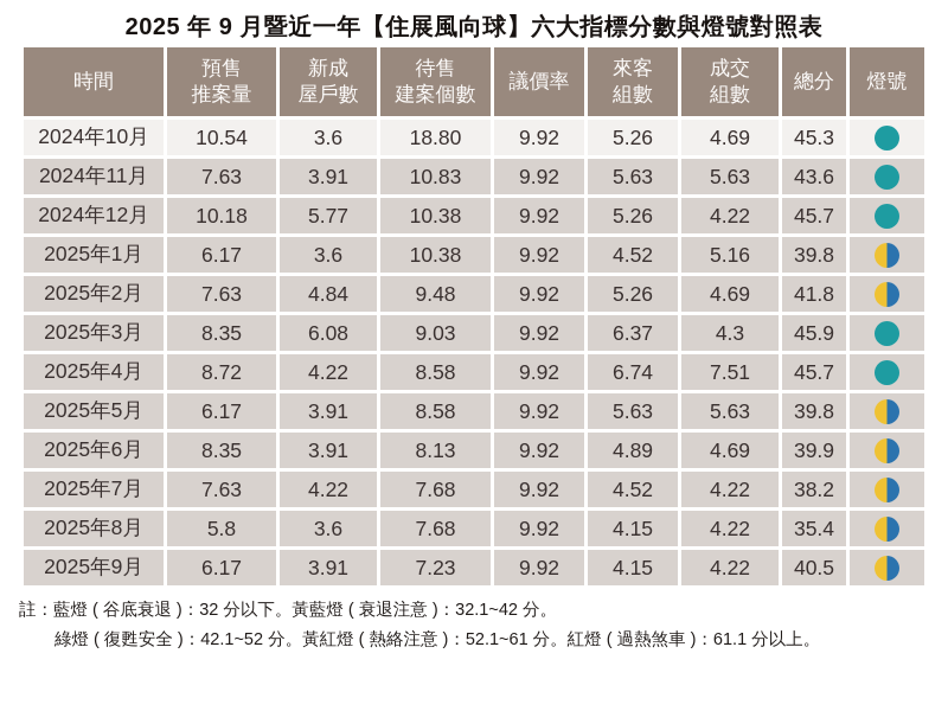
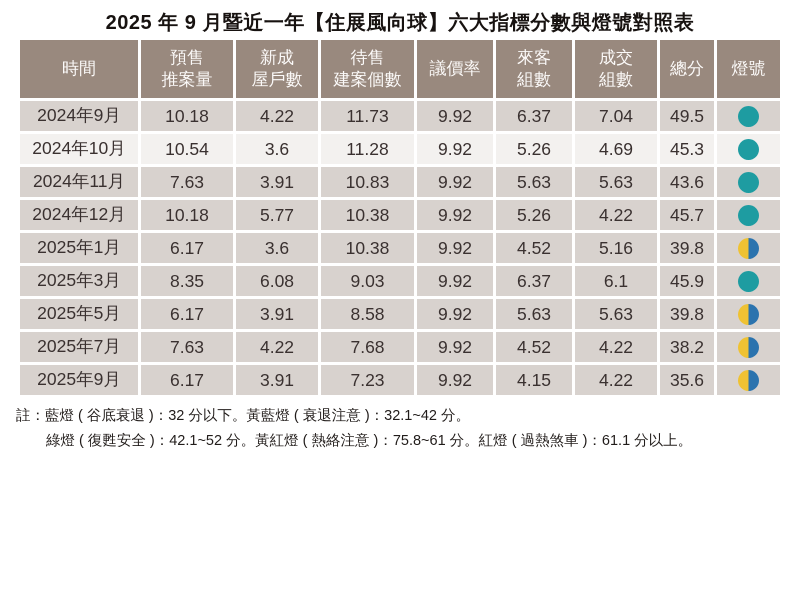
  2025 年 9 月暨近一年【住展風向球】六大指標分數與燈號對照表
  時間	預售推案量	新成屋戶數	待售建案個數	議價率	來客組數	成交組數	總分	燈號
+ 2024年9月	10.18	4.22	11.73	9.92	6.37	7.04	49.5
- 2024年10月	10.54	3.6	18.80	9.92	5.26	4.69	45.3
+ 2024年10月	10.54	3.6	11.28	9.92	5.26	4.69	45.3
  2024年11月	7.63	3.91	10.83	9.92	5.63	5.63	43.6
  2024年12月	10.18	5.77	10.38	9.92	5.26	4.22	45.7
  2025年1月	6.17	3.6	10.38	9.92	4.52	5.16	39.8
- 2025年2月	7.63	4.84	9.48	9.92	5.26	4.69	41.8
- 2025年3月	8.35	6.08	9.03	9.92	6.37	4.3	45.9
+ 2025年3月	8.35	6.08	9.03	9.92	6.37	6.1	45.9
- 2025年4月	8.72	4.22	8.58	9.92	6.74	7.51	45.7
  2025年5月	6.17	3.91	8.58	9.92	5.63	5.63	39.8
- 2025年6月	8.35	3.91	8.13	9.92	4.89	4.69	39.9
  2025年7月	7.63	4.22	7.68	9.92	4.52	4.22	38.2
- 2025年8月	5.8	3.6	7.68	9.92	4.15	4.22	35.4
- 2025年9月	6.17	3.91	7.23	9.92	4.15	4.22	40.5
+ 2025年9月	6.17	3.91	7.23	9.92	4.15	4.22	35.6
  註：藍燈 ( 谷底衰退 )：32 分以下。黃藍燈 ( 衰退注意 )：32.1~42 分。
- 綠燈 ( 復甦安全 )：42.1~52 分。黃紅燈 ( 熱絡注意 )：52.1~61 分。紅燈 ( 過熱煞車 )：61.1 分以上。
+ 綠燈 ( 復甦安全 )：42.1~52 分。黃紅燈 ( 熱絡注意 )：75.8~61 分。紅燈 ( 過熱煞車 )：61.1 分以上。
